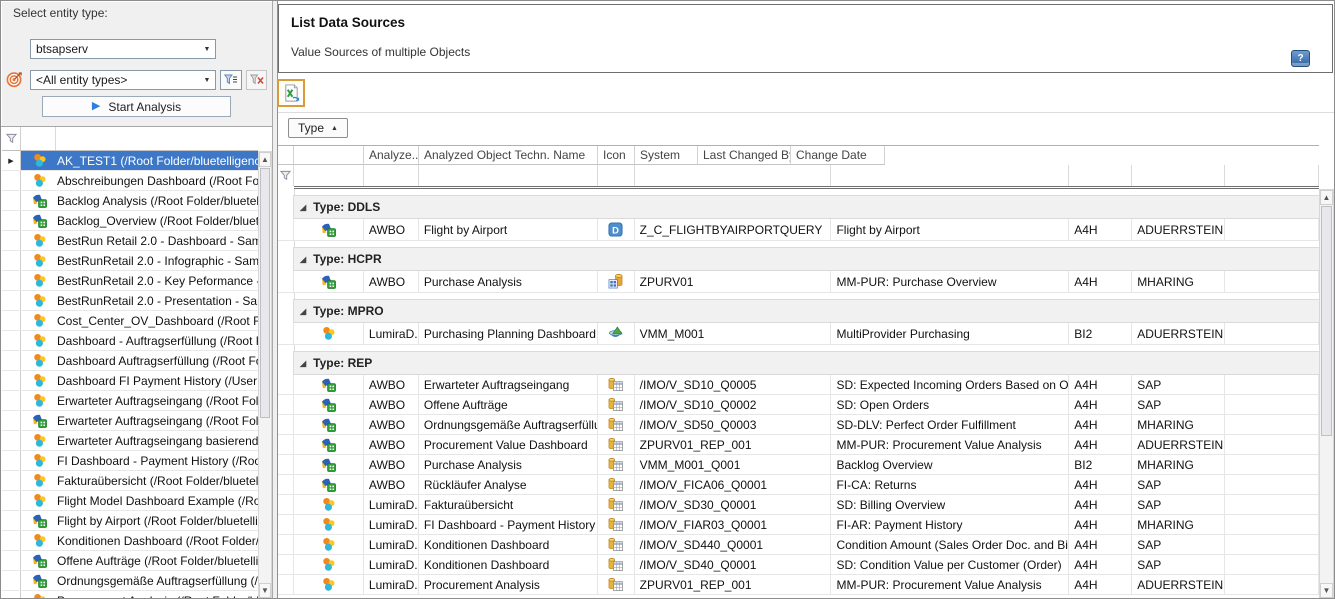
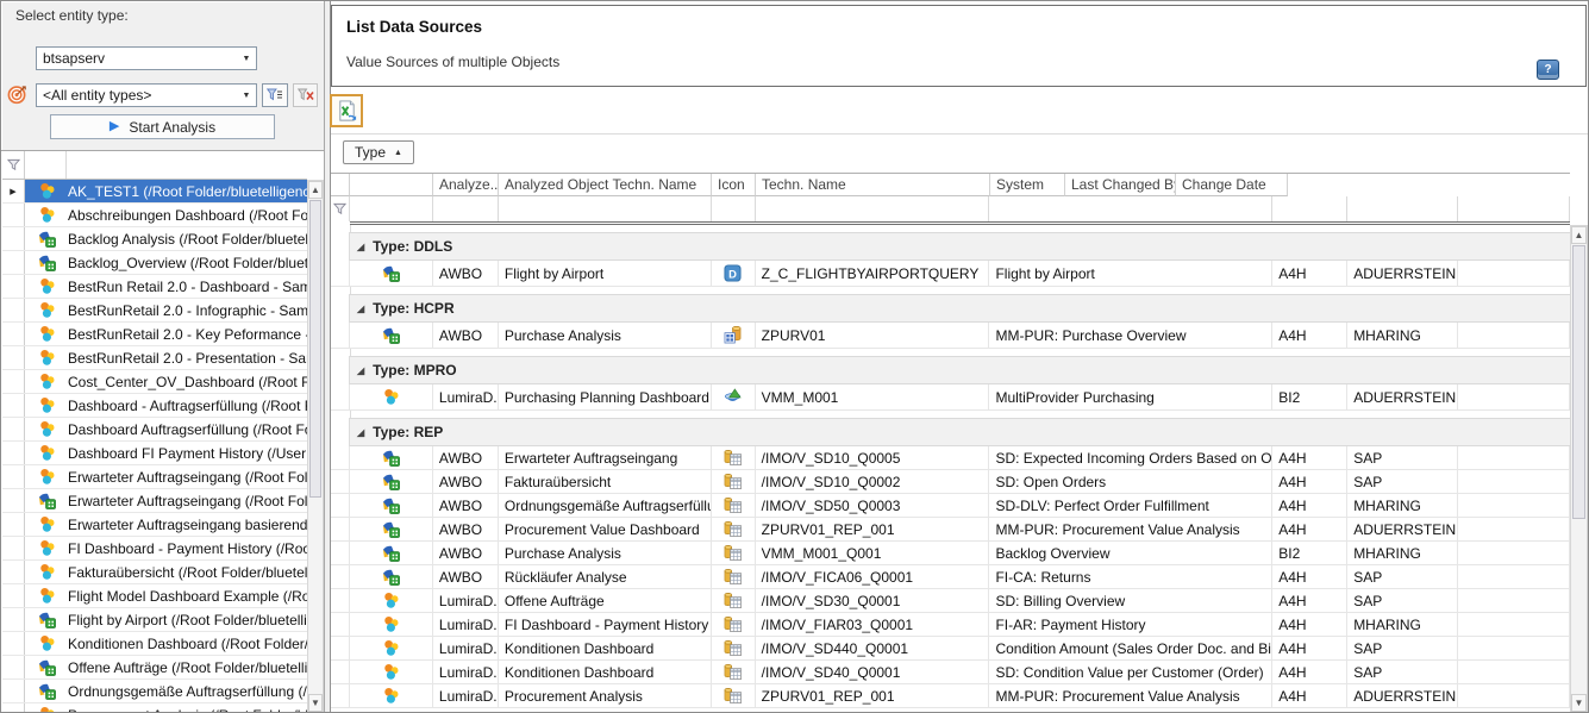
  Select entity type:
  btsapserv
  <All entity types>
  ▶
  Start Analysis
  AK_TEST1 (/Root Folder/bluetelligen
  Abschreibungen Dashboard (/Root Fo
  Backlog Analysis (/Root Folder/bluete
  Backlog_Overview (/Root Folder/blue
  BestRun Retail 2.0 - Dashboard - Sam
  BestRunRetail 2.0 - Infographic - Sam
  BestRunRetail 2.0 - Key Peformance
  BestRunRetail 2.0 - Presentation - Sa
  Cost_Center_OV_Dashboard (/Root F
  Dashboard - Auftragserfüllung (/Root
  Dashboard Auftragserfüllung (/Root F
  Dashboard FI Payment History (/User
  Erwarteter Auftragseingang (/Root Fo
  Erwarteter Auftragseingang (/Root Fo
  Erwarteter Auftragseingang basierend
  FI Dashboard - Payment History (/Ro
  Fakturaübersicht (/Root Folder/bluete
  Flight Model Dashboard Example (/R
  Flight by Airport (/Root Folder/bluetelli
  Konditionen Dashboard (/Root Folder
  Offene Aufträge (/Root Folder/bluetelli
  Ordnungsgemäße Auftragserfüllung (/
  ▲
  ▼
  List Data Sources
  Value Sources of multiple Objects
  ?
  Type
  Analyze..
  Analyzed Object Techn. Name
  Icon
+ Techn. Name
  System
  Last Changed B
  Change Date
  ◢
  Type: DDLS
  AWBO
  Flight by Airport
  D
  Z_C_FLIGHTBYAIRPORTQUERY
  Flight by Airport
  A4H
  ADUERRSTEIN
  ◢
  Type: HCPR
  AWBO
  Purchase Analysis
  ZPURV01
  MM-PUR: Purchase Overview
  A4H
  MHARING
  ◢
  Type: MPRO
  LumiraD.
  Purchasing Planning Dashboard
  VMM_M001
  MultiProvider Purchasing
  BI2
  ADUERRSTEIN
  ◢
  Type: REP
  AWBO
  Erwarteter Auftragseingang
  /IMO/V_SD10_Q0005
  SD: Expected Incoming Orders Based on O
  A4H
  SAP
  AWBO
- Offene Aufträge
+ Fakturaübersicht
  /IMO/V_SD10_Q0002
  SD: Open Orders
  A4H
  SAP
  AWBO
  Ordnungsgemäße Auftragserfüllu
  /IMO/V_SD50_Q0003
  SD-DLV: Perfect Order Fulfillment
  A4H
  MHARING
  AWBO
  Procurement Value Dashboard
  ZPURV01_REP_001
  MM-PUR: Procurement Value Analysis
  A4H
  ADUERRSTEIN
  AWBO
  Purchase Analysis
  VMM_M001_Q001
  Backlog Overview
  BI2
  MHARING
  AWBO
  Rückläufer Analyse
  /IMO/V_FICA06_Q0001
  FI-CA: Returns
  A4H
  SAP
  LumiraD.
- Fakturaübersicht
+ Offene Aufträge
  /IMO/V_SD30_Q0001
  SD: Billing Overview
  A4H
  SAP
  LumiraD.
  FI Dashboard - Payment History
  /IMO/V_FIAR03_Q0001
  FI-AR: Payment History
  A4H
  MHARING
  LumiraD.
  Konditionen Dashboard
  /IMO/V_SD440_Q0001
  Condition Amount (Sales Order Doc. and Bi
  A4H
  SAP
  LumiraD.
  Konditionen Dashboard
  /IMO/V_SD40_Q0001
  SD: Condition Value per Customer (Order)
  A4H
  SAP
  LumiraD.
  Procurement Analysis
  ZPURV01_REP_001
  MM-PUR: Procurement Value Analysis
  A4H
  ADUERRSTEIN
  ▲
  ▼
